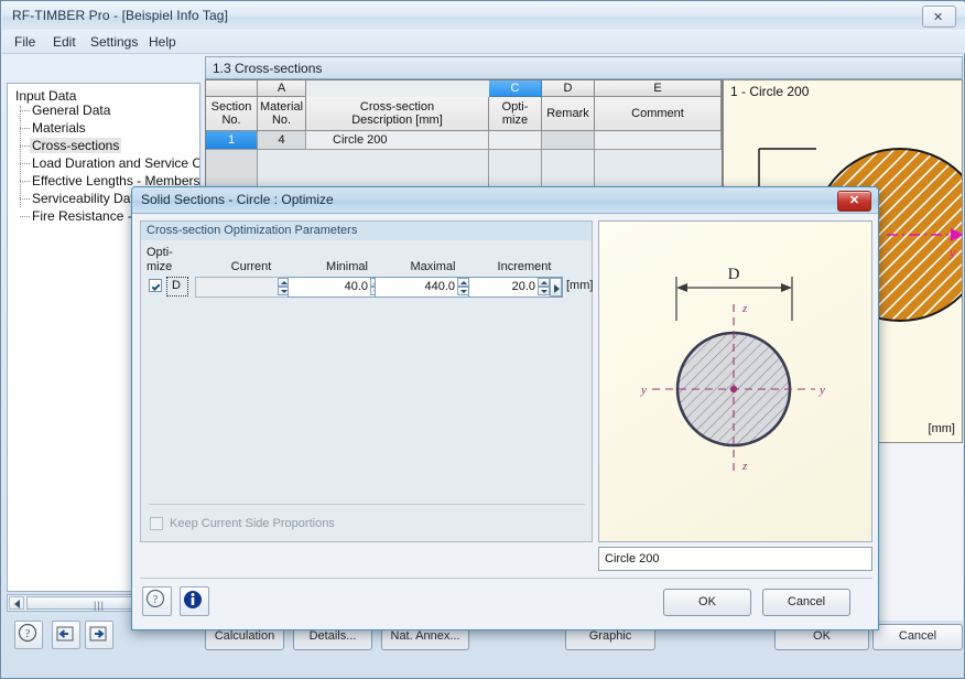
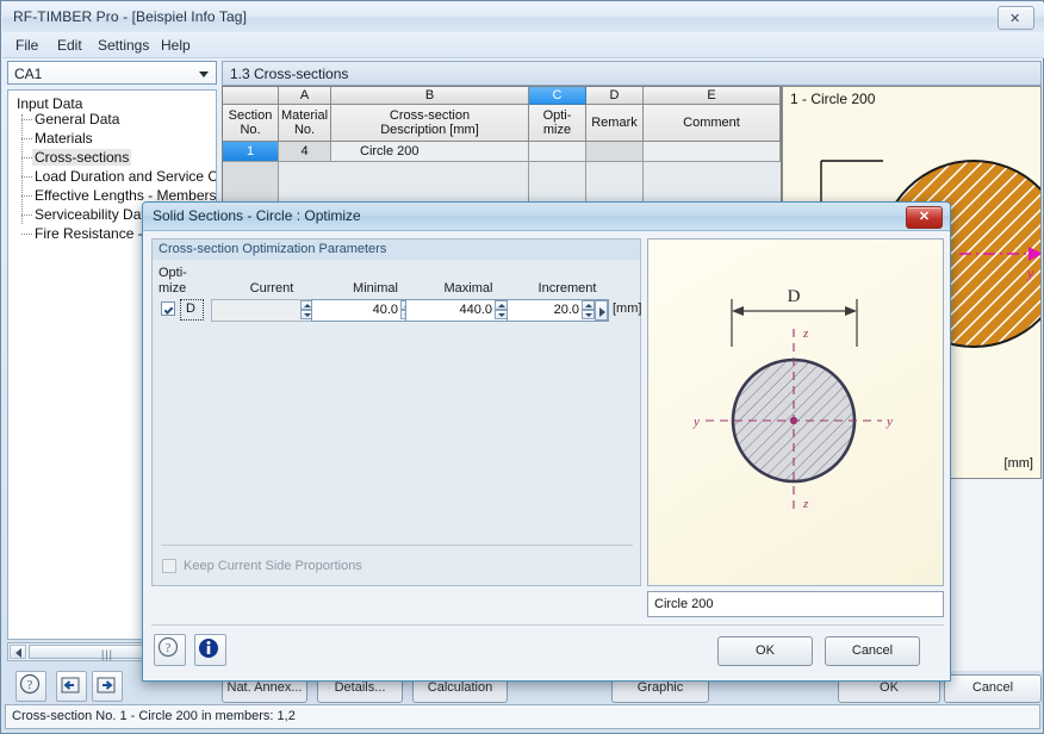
  RF-TIMBER Pro - [Beispiel Info Tag]
  ✕
  File
  Edit
  Settings
  Help
+ CA1
  Input Data
  General Data
  Materials
  Cross-sections
  Load Duration and Service C
  Effective Lengths - Members
  Serviceability Da
  Fire Resistance -
  |||
  ?
  1.3 Cross-sections
  A
+ B
  C
  D
  E
  Section
  No.
  Material
  No.
  Cross-section
  Description [mm]
  Opti-
  mize
  Remark
  Comment
  1
  4
  Circle 200
  1 - Circle 200
  y
  [mm]
- Calculation
+ Nat. Annex...
  Details...
- Nat. Annex...
+ Calculation
  Graphic
  OK
  Cancel
+ Cross-section No. 1 - Circle 200 in members: 1,2
  Solid Sections - Circle : Optimize
  ✕
  Cross-section Optimization Parameters
  Opti-
  mize
  Current
  Minimal
  Maximal
  Increment
  D
  40.0
  440.0
  20.0
  [mm]
  Keep Current Side Proportions
  D
  z
  z
  y
  y
  Circle 200
  ?
  OK
  Cancel
